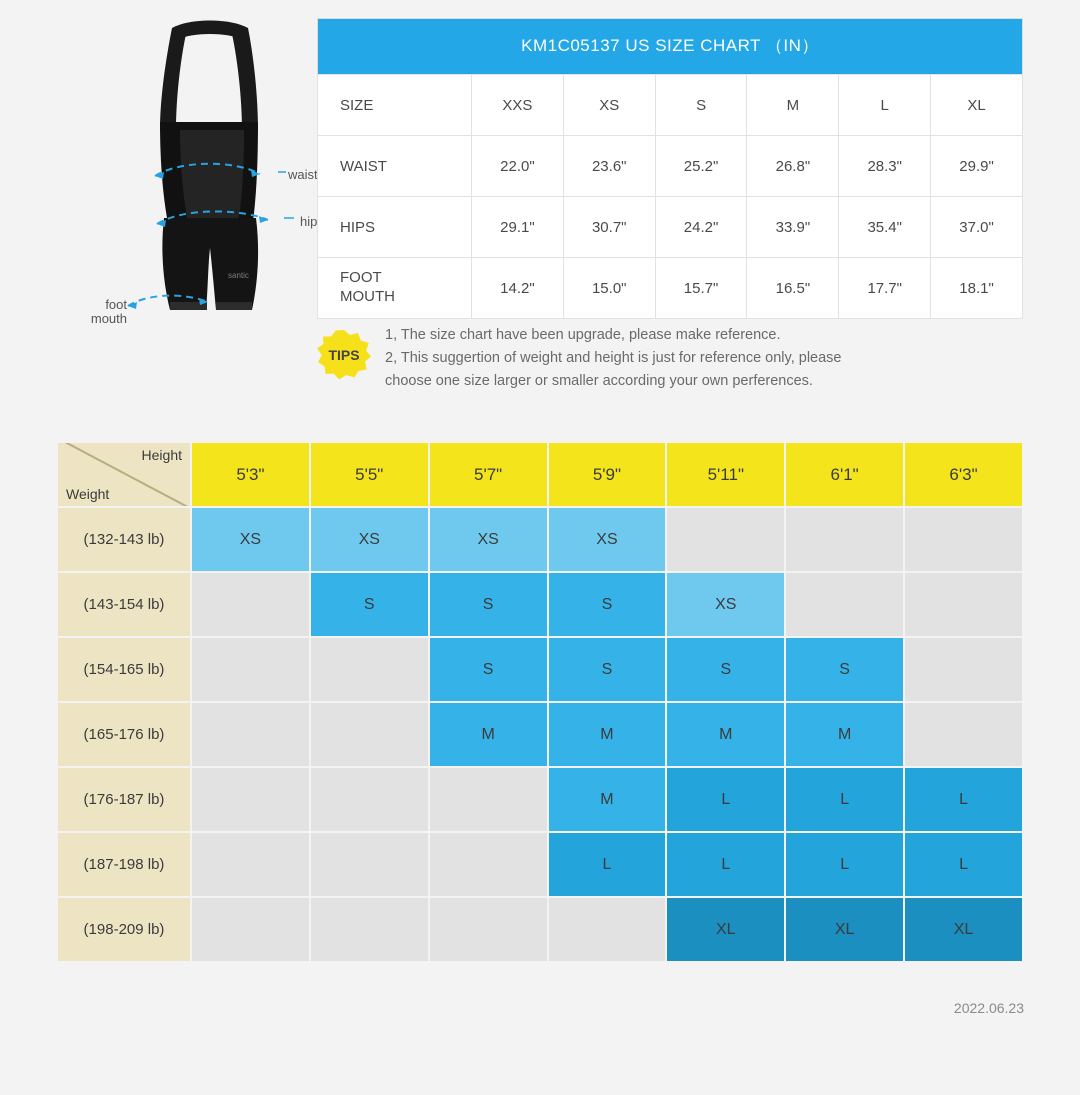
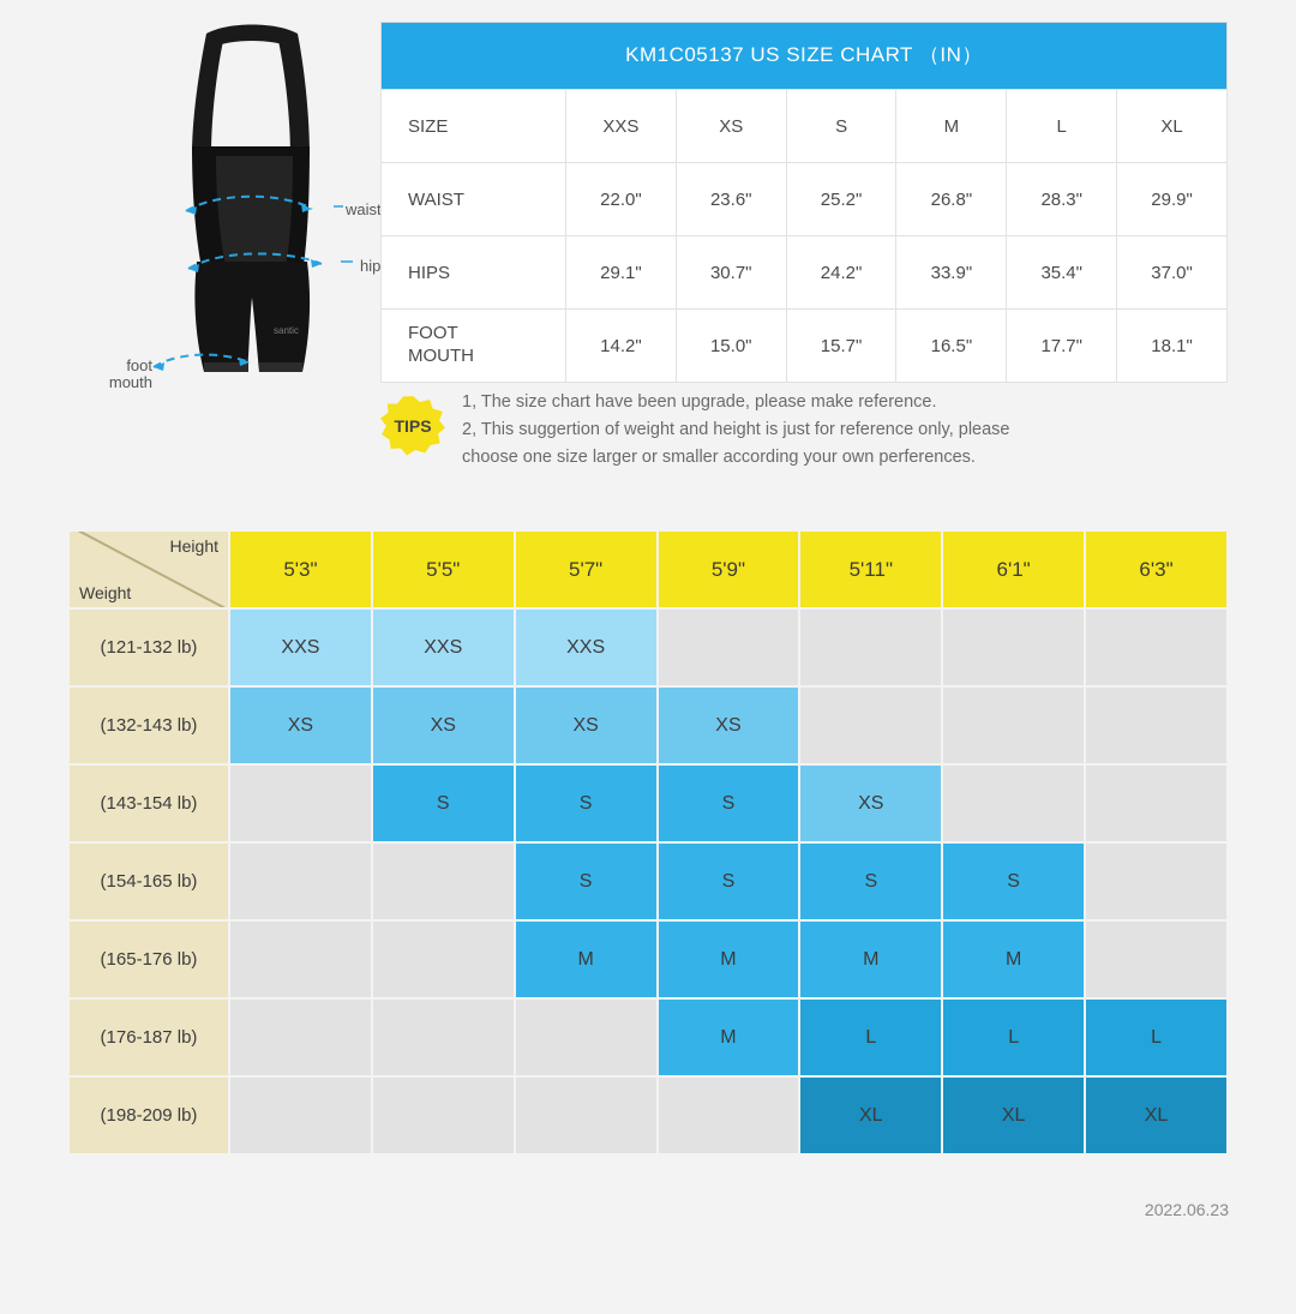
  santic
  waist
  hip
  foot
  mouth
  KM1C05137 US SIZE CHART （IN）
  SIZE	XXS	XS	S	M	L	XL
  WAIST	22.0"	23.6"	25.2"	26.8"	28.3"	29.9"
  HIPS	29.1"	30.7"	24.2"	33.9"	35.4"	37.0"
  FOOT MOUTH	14.2"	15.0"	15.7"	16.5"	17.7"	18.1"
  TIPS
  1, The size chart have been upgrade, please make reference.
  2, This suggertion of weight and height is just for reference only, please
  choose one size larger or smaller according your own perferences.
  Height Weight	5'3"	5'5"	5'7"	5'9"	5'11"	6'1"	6'3"
+ (121-132 lb)	XXS	XXS	XXS
  (132-143 lb)	XS	XS	XS	XS
  (143-154 lb)		S	S	S	XS
  (154-165 lb)			S	S	S	S
  (165-176 lb)			M	M	M	M
  (176-187 lb)				M	L	L	L
- (187-198 lb)				L	L	L	L
  (198-209 lb)					XL	XL	XL
  2022.06.23
